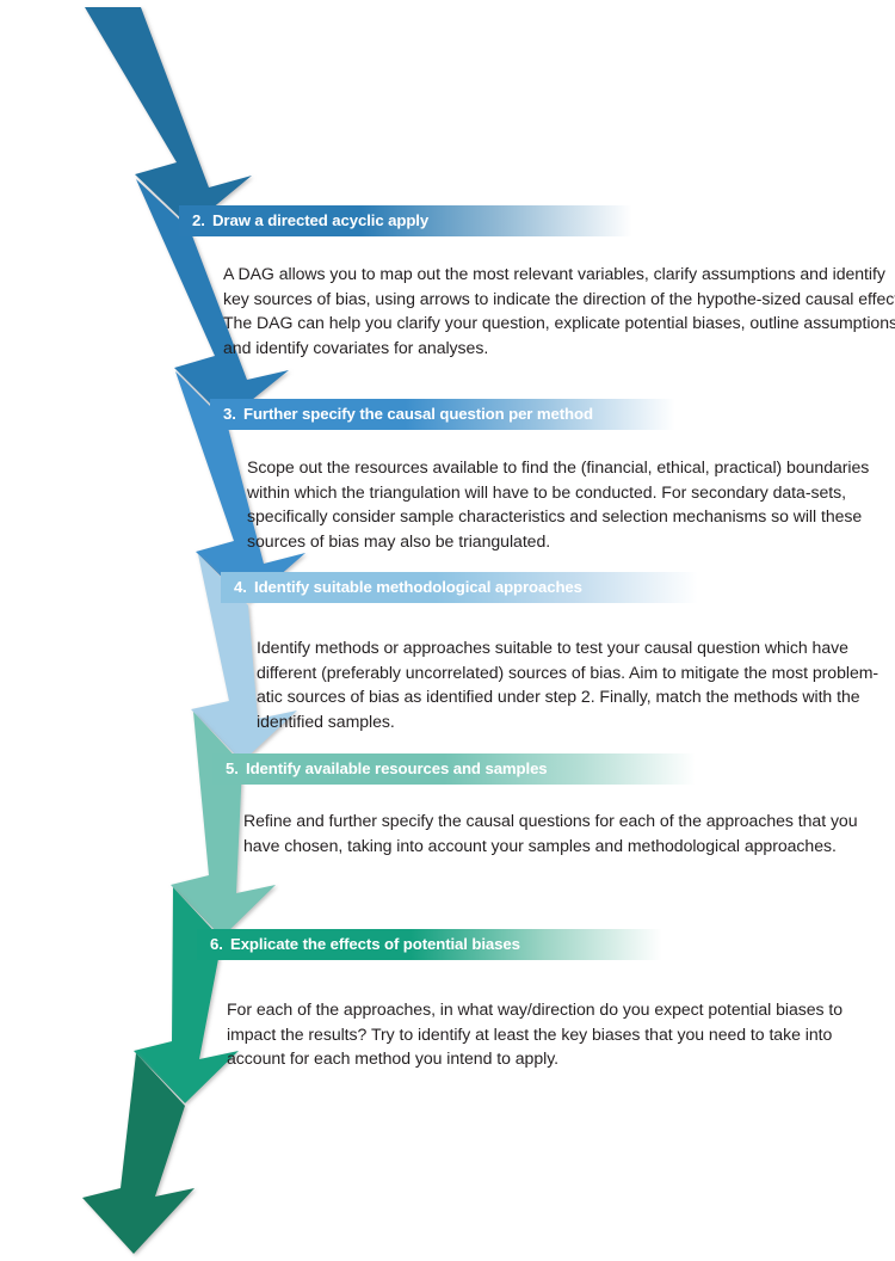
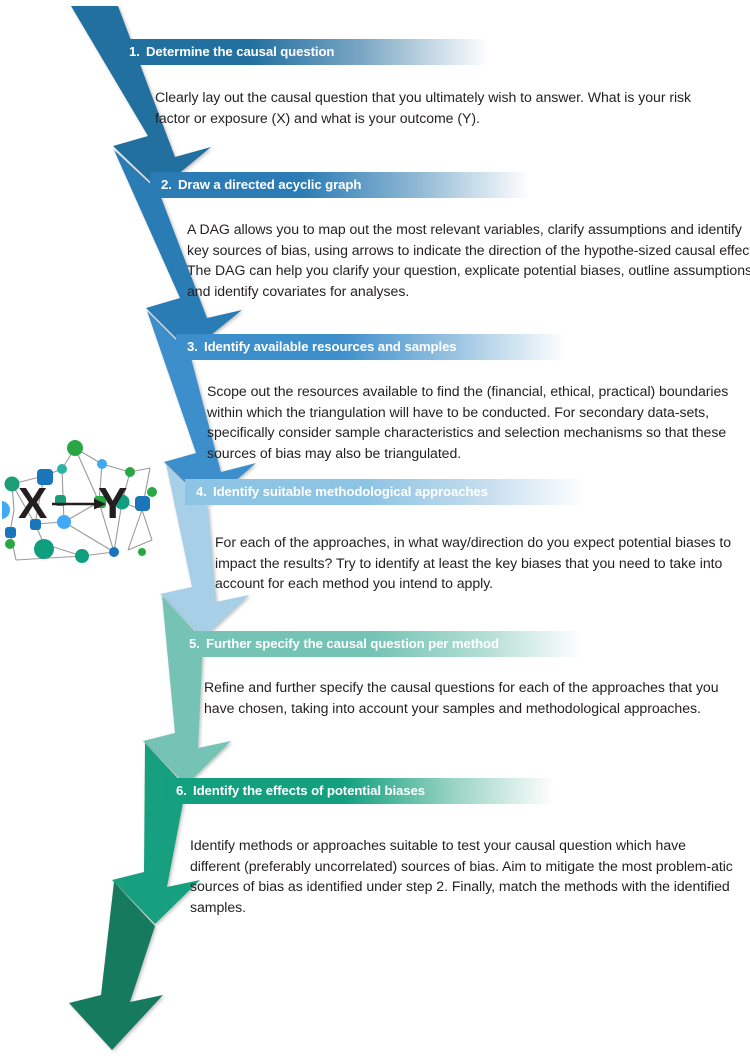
+ X
+ Y
+ 1.
+ Determine the causal question
+ Clearly lay out the causal question that you ultimately wish to answer. What is your risk factor or exposure (X) and what is your outcome (Y).
  2.
- Draw a directed acyclic apply
+ Draw a directed acyclic graph
  A DAG allows you to map out the most relevant variables, clarify assumptions and identify key sources of bias, using arrows to indicate the direction of the hypothe-sized causal effec The DAG can help you clarify your question, explicate potential biases, outline assumptions and identify covariates for analyses.
  3.
- Further specify the causal question per method
+ Identify available resources and samples
- Scope out the resources available to find the (financial, ethical, practical) boundaries within which the triangulation will have to be conducted. For secondary data-sets, specifically consider sample characteristics and selection mechanisms so will these sources of bias may also be triangulated.
+ Scope out the resources available to find the (financial, ethical, practical) boundaries within which the triangulation will have to be conducted. For secondary data-sets, specifically consider sample characteristics and selection mechanisms so that these sources of bias may also be triangulated.
  4.
  Identify suitable methodological approaches
- Identify methods or approaches suitable to test your causal question which have different (preferably uncorrelated) sources of bias. Aim to mitigate the most problem-atic sources of bias as identified under step 2. Finally, match the methods with the identified samples.
+ For each of the approaches, in what way/direction do you expect potential biases to impact the results? Try to identify at least the key biases that you need to take into account for each method you intend to apply.
  5.
- Identify available resources and samples
+ Further specify the causal question per method
  Refine and further specify the causal questions for each of the approaches that you have chosen, taking into account your samples and methodological approaches.
  6.
- Explicate the effects of potential biases
+ Identify the effects of potential biases
- For each of the approaches, in what way/direction do you expect potential biases to impact the results? Try to identify at least the key biases that you need to take into account for each method you intend to apply.
+ Identify methods or approaches suitable to test your causal question which have different (preferably uncorrelated) sources of bias. Aim to mitigate the most problem-atic sources of bias as identified under step 2. Finally, match the methods with the identified samples.
